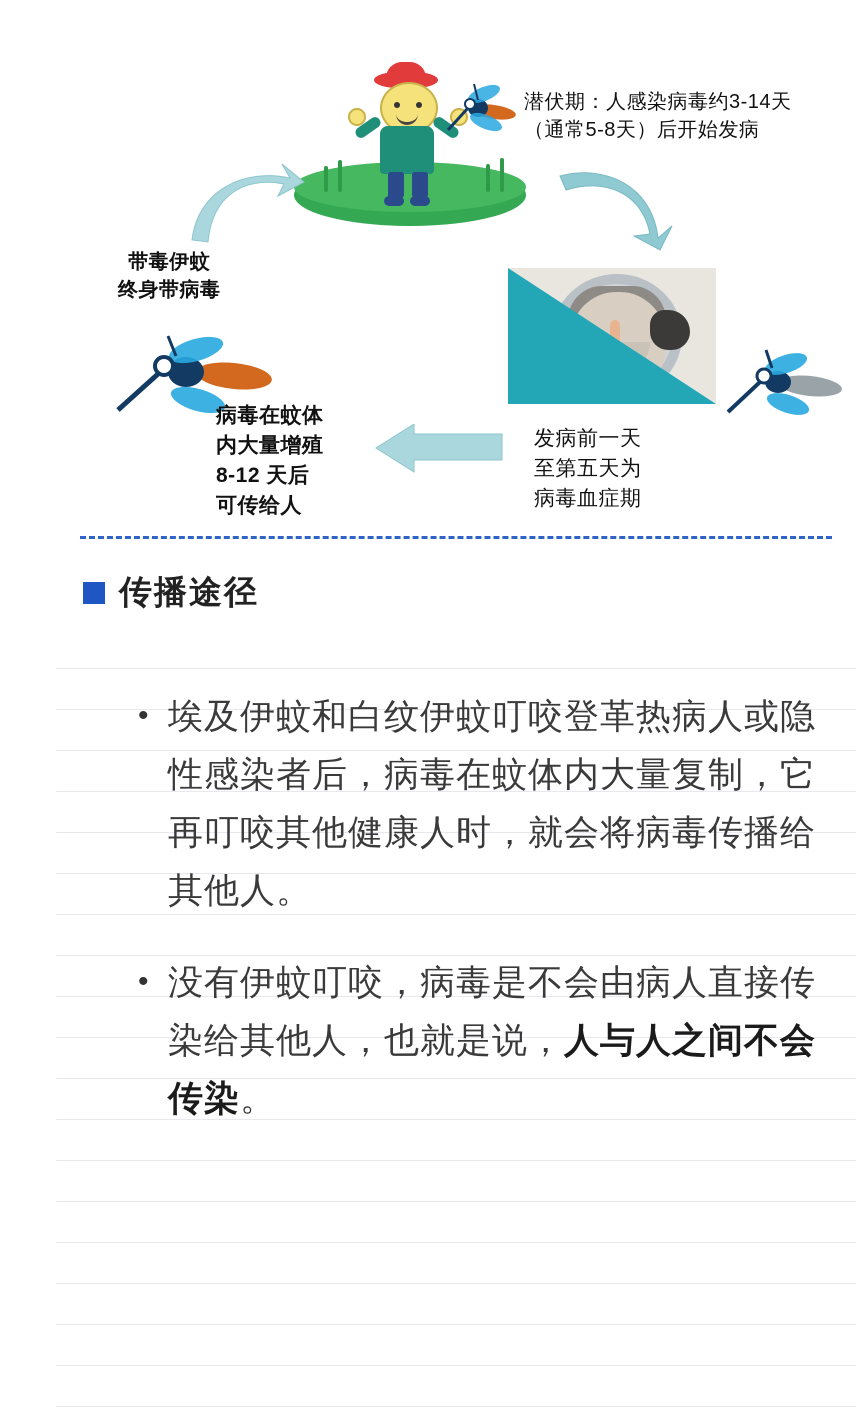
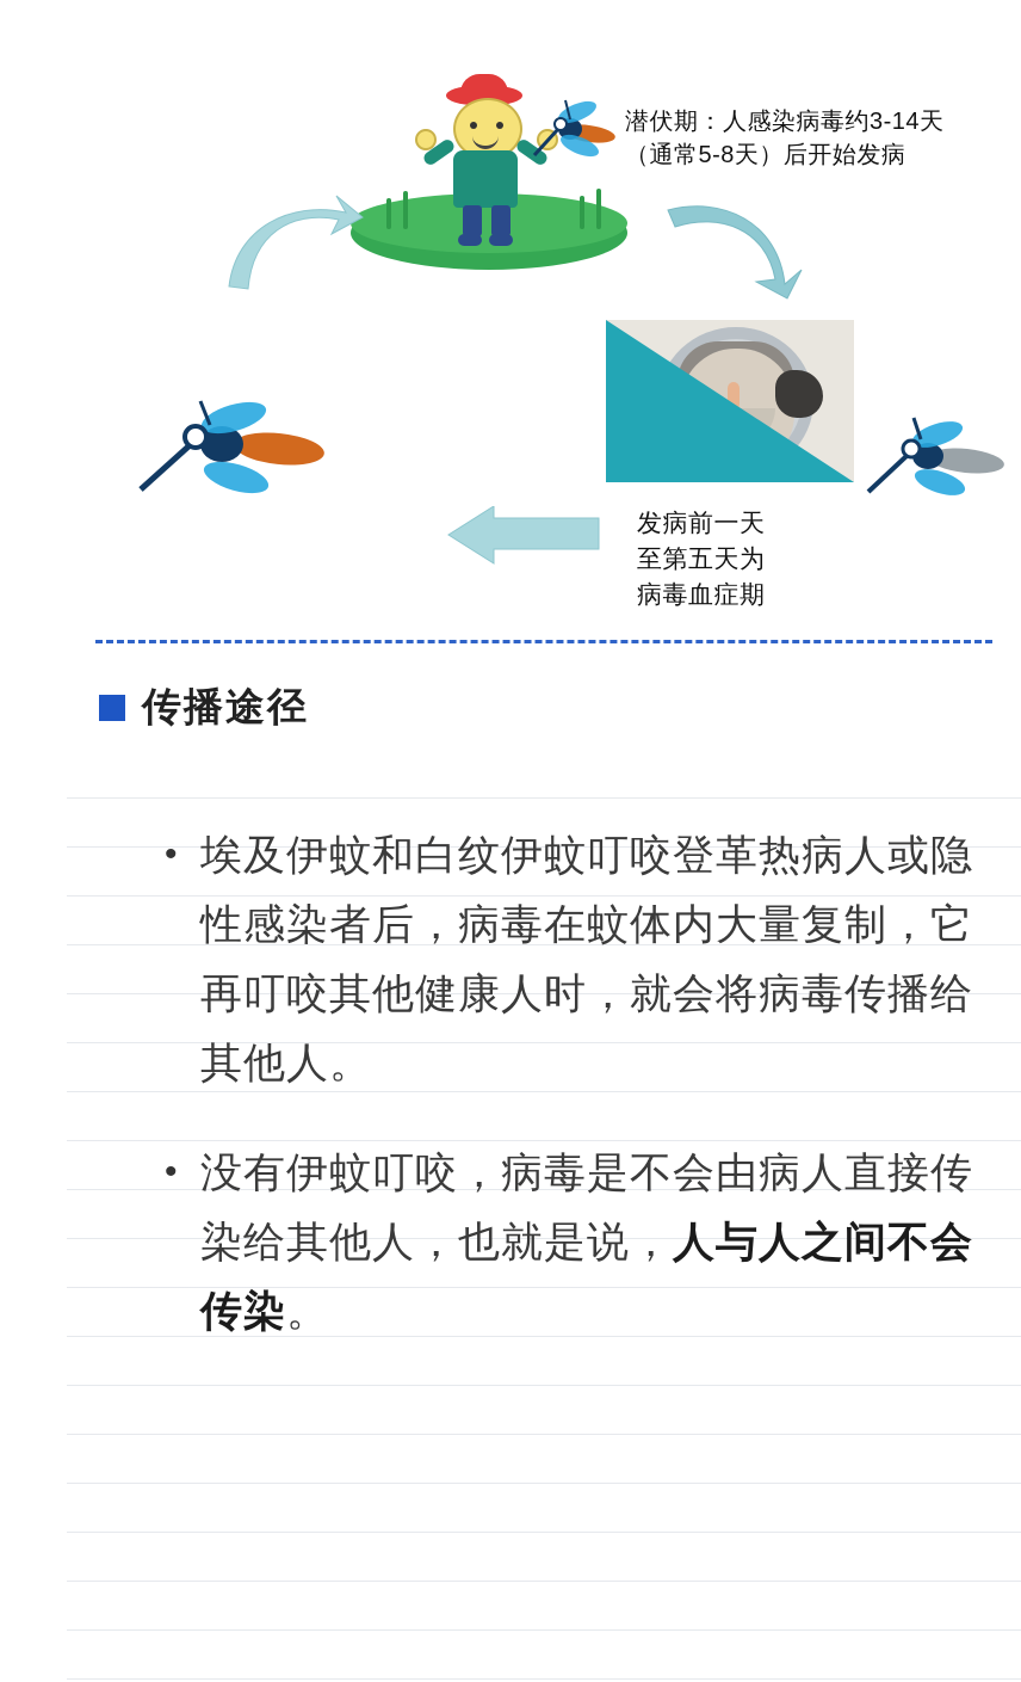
  潜伏期：人感染病毒约3-14天
  （通常5-8天）后开始发病
- 带毒伊蚊
- 终身带病毒
- 病毒在蚊体
- 内大量增殖
- 8-12 天后
- 可传给人
  发病前一天
  至第五天为
  病毒血症期
  传播途径
  •
  埃及伊蚊和白纹伊蚊叮咬登革热病人或隐性感染者后，病毒在蚊体内大量复制，它再叮咬其他健康人时，就会将病毒传播给其他人。
  •
  没有伊蚊叮咬，病毒是不会由病人直接传染给其他人，也就是说，人与人之间不会传染。
